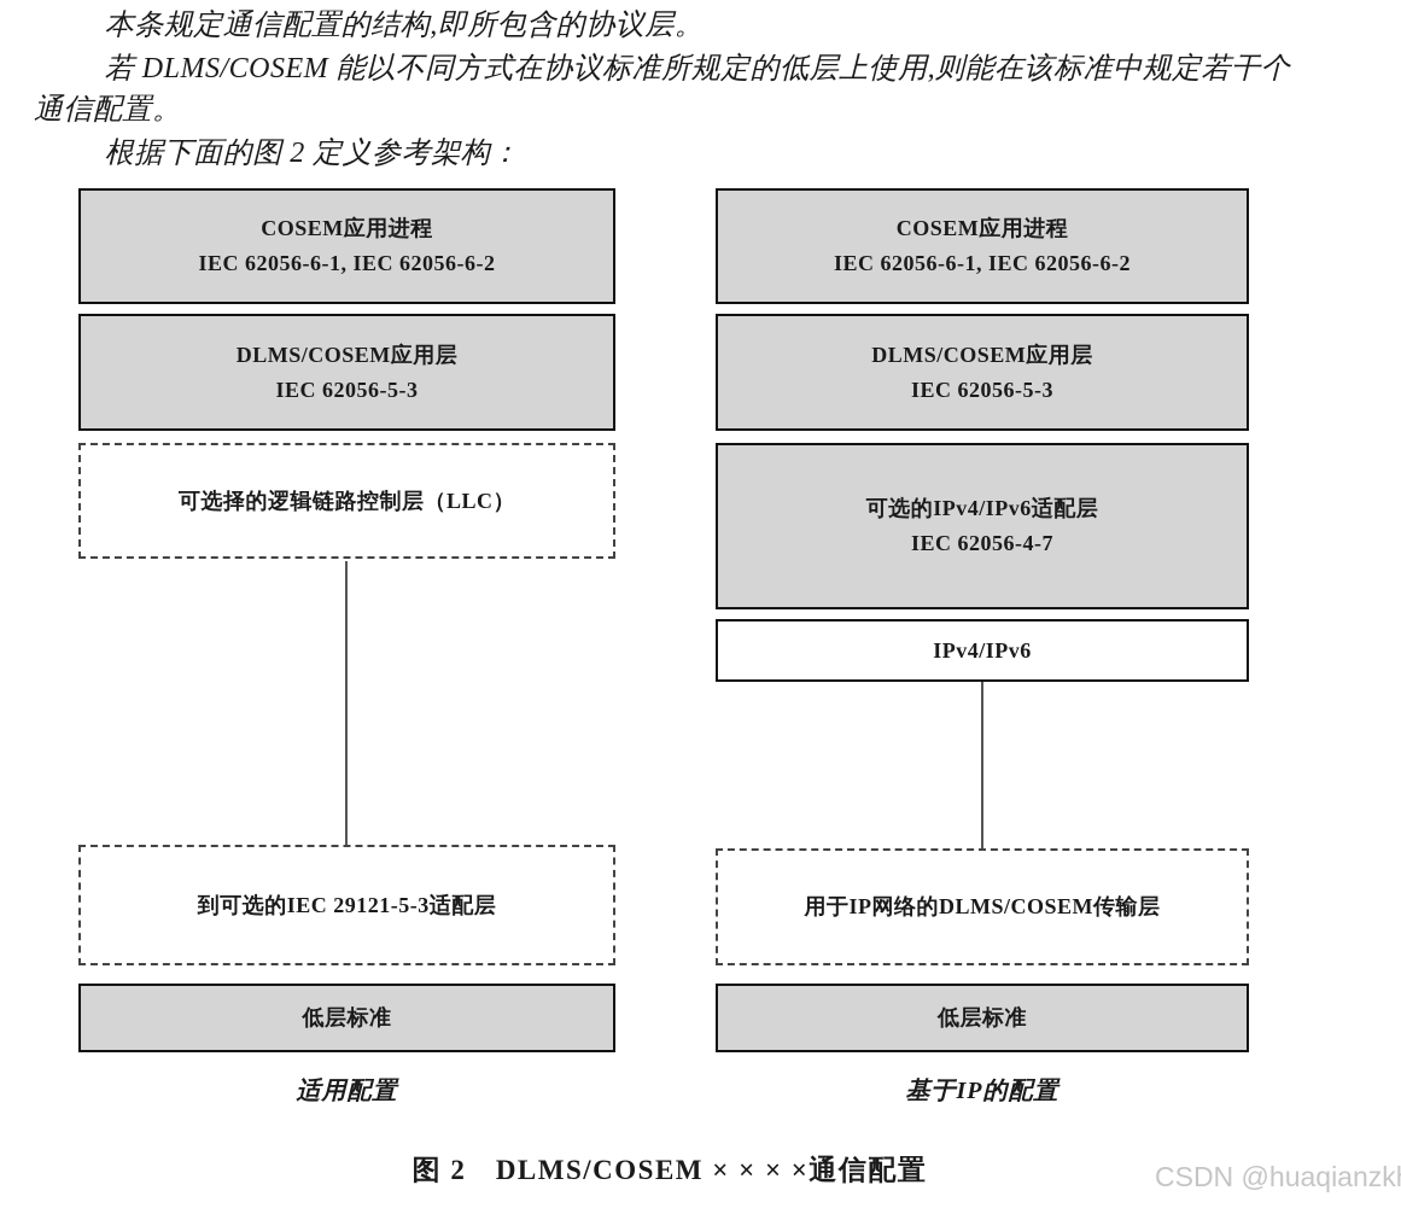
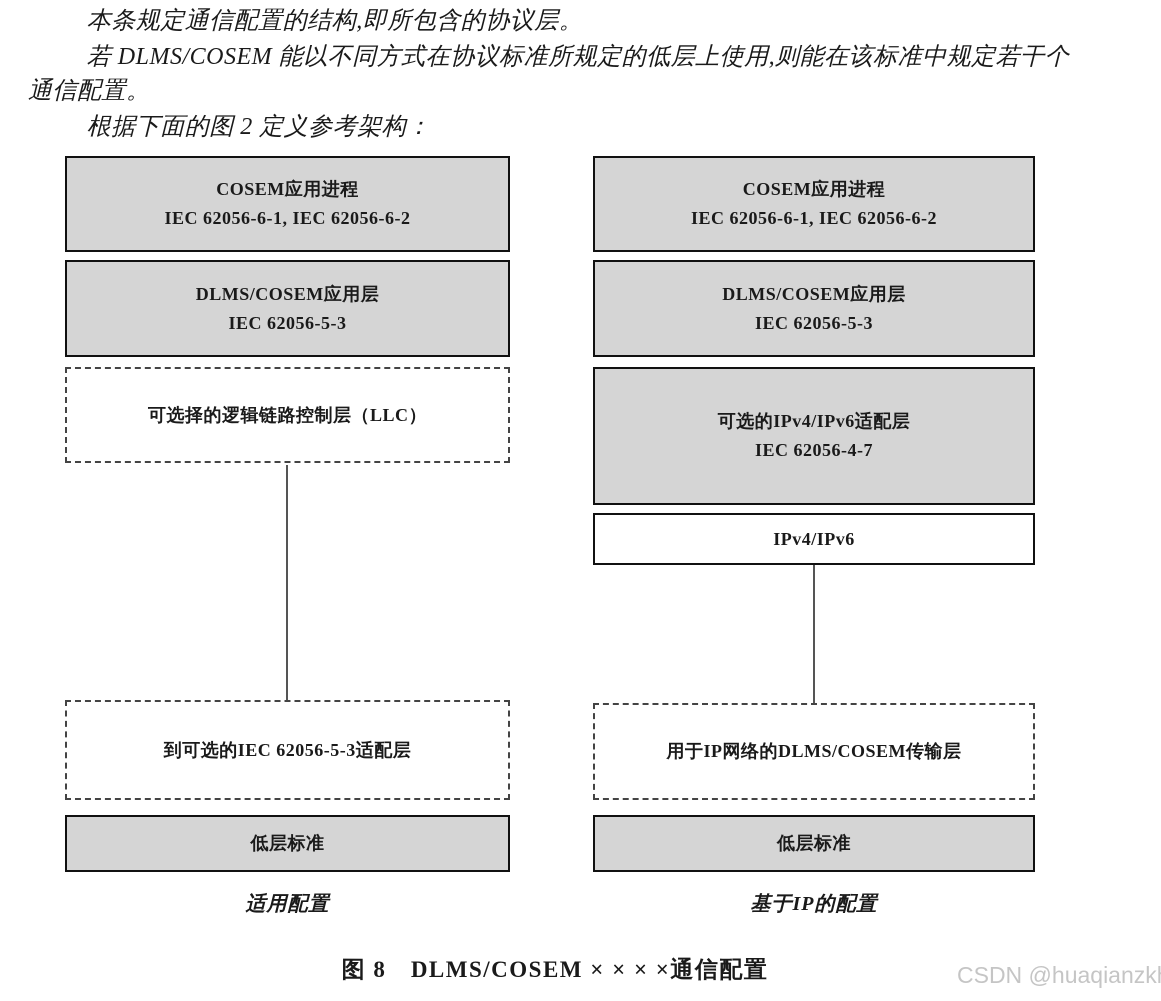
  本条规定通信配置的结构,即所包含的协议层。
  若 DLMS/COSEM 能以不同方式在协议标准所规定的低层上使用,则能在该标准中规定若干个通信配置。
  根据下面的图 2 定义参考架构：
  COSEM应用进程
  IEC 62056-6-1, IEC 62056-6-2
  DLMS/COSEM应用层
  IEC 62056-5-3
  可选择的逻辑链路控制层（LLC）
- 到可选的IEC 29121-5-3适配层
+ 到可选的IEC 62056-5-3适配层
  低层标准
  适用配置
  COSEM应用进程
  IEC 62056-6-1, IEC 62056-6-2
  DLMS/COSEM应用层
  IEC 62056-5-3
  可选的IPv4/IPv6适配层
  IEC 62056-4-7
  IPv4/IPv6
  用于IP网络的DLMS/COSEM传输层
  低层标准
  基于IP的配置
- 图 2 DLMS/COSEM × × × ×通信配置
+ 图 8 DLMS/COSEM × × × ×通信配置
  CSDN @huaqianzk
